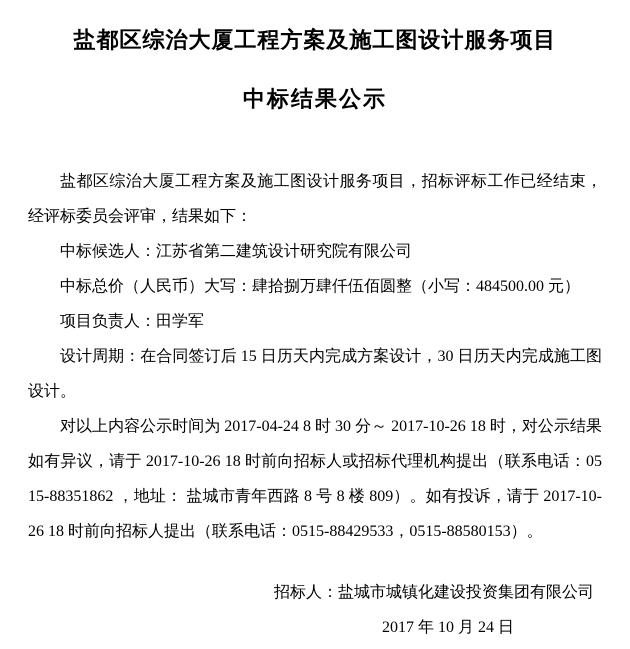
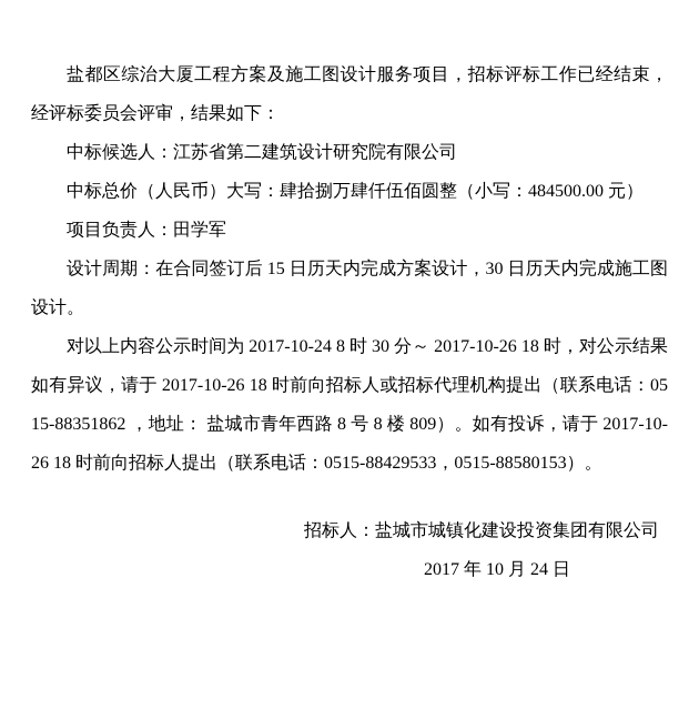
- 盐都区综治大厦工程方案及施工图设计服务项目
- 中标结果公示
  盐都区综治大厦工程方案及施工图设计服务项目，招标评标工作已经结束，经评标委员会评审，结果如下：
  中标候选人：江苏省第二建筑设计研究院有限公司
  中标总价（人民币）大写：肆拾捌万肆仟伍佰圆整（小写：484500.00 元）
  项目负责人：田学军
  设计周期：在合同签订后 15 日历天内完成方案设计，30 日历天内完成施工图设计。
- 对以上内容公示时间为 2017-04-24 8 时 30 分～ 2017-10-26 18 时，对公示结果如有异议，请于 2017-10-26 18 时前向招标人或招标代理机构提出（联系电话：0515-88351862 ，地址： 盐城市青年西路 8 号 8 楼 809）。如有投诉，请于 2017-10-26 18 时前向招标人提出（联系电话：0515-88429533，0515-88580153）。
+ 对以上内容公示时间为 2017-10-24 8 时 30 分～ 2017-10-26 18 时，对公示结果如有异议，请于 2017-10-26 18 时前向招标人或招标代理机构提出（联系电话：0515-88351862 ，地址： 盐城市青年西路 8 号 8 楼 809）。如有投诉，请于 2017-10-26 18 时前向招标人提出（联系电话：0515-88429533，0515-88580153）。
  招标人：盐城市城镇化建设投资集团有限公司
  2017 年 10 月 24 日
